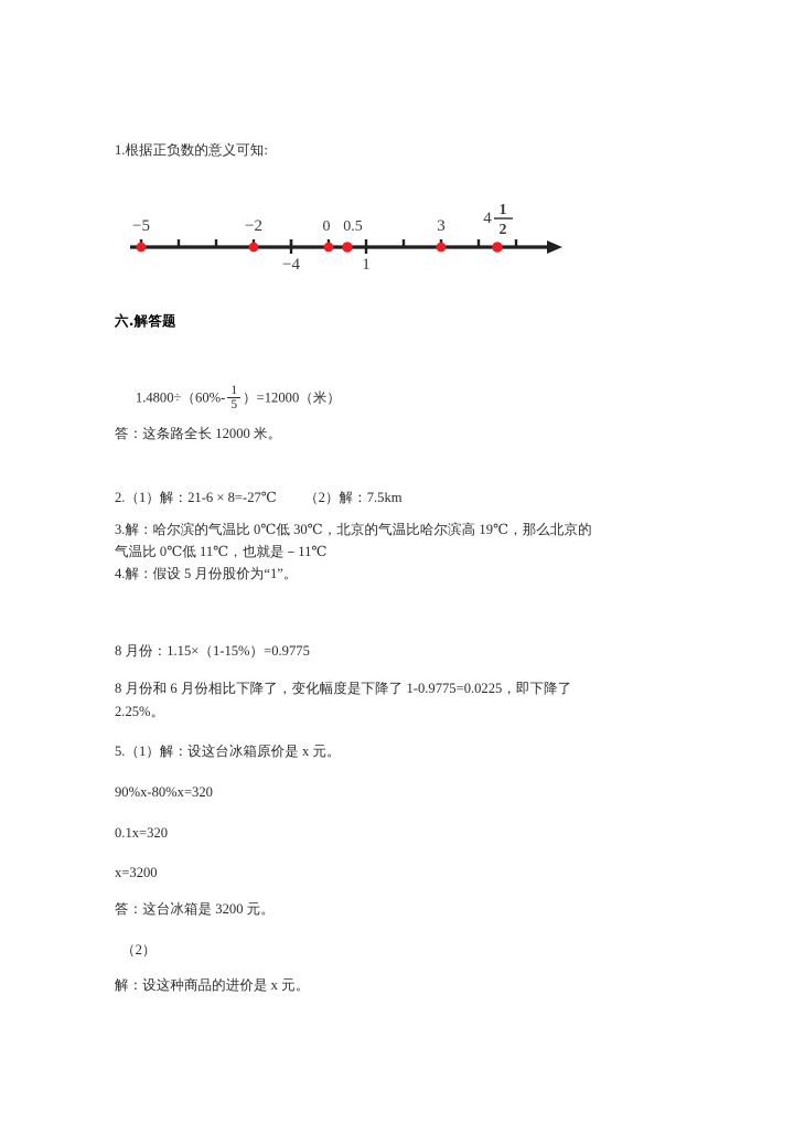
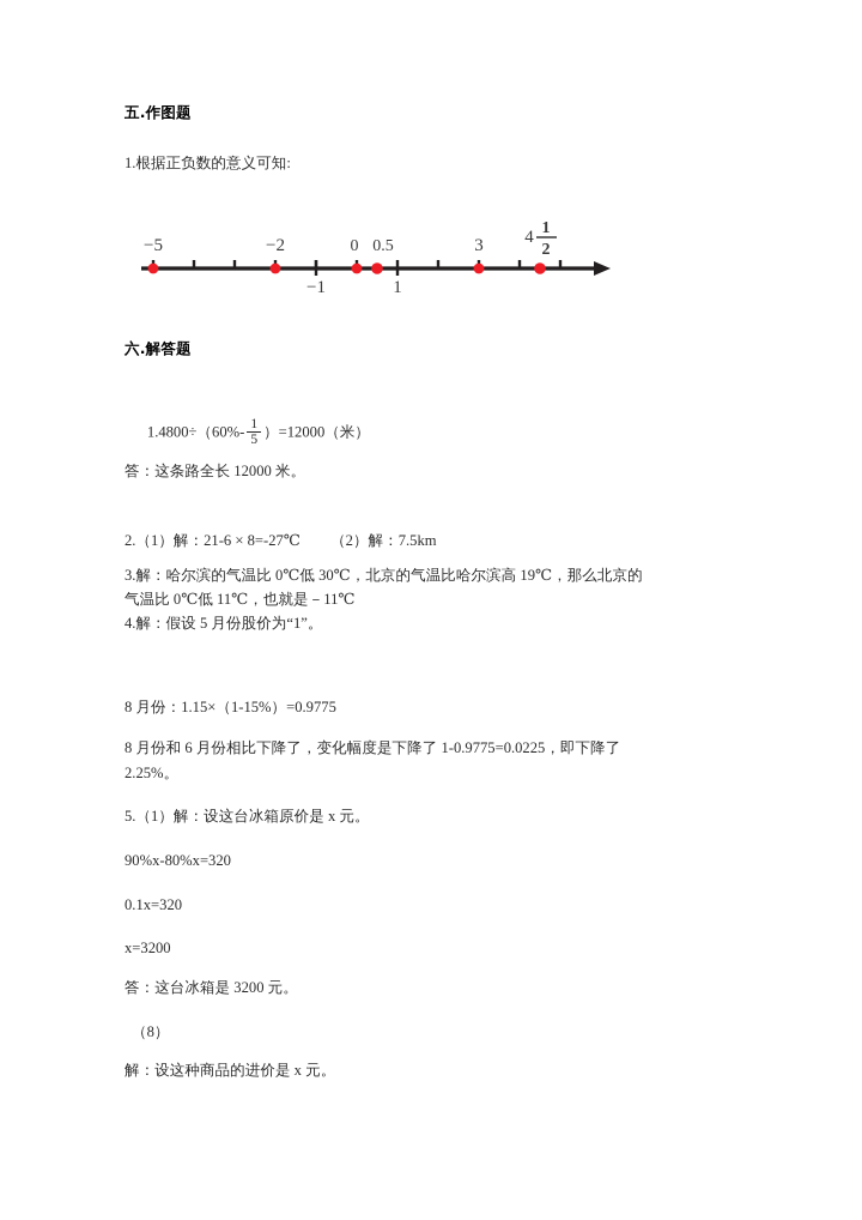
+ 五.作图题
  1.根据正负数的意义可知:
  −5
  −2
  0
  0.5
  3
  4
  1
  2
- −4
+ −1
  1
  六.解答题
  1.4800÷（60%-
  1
  5
  ）=12000（米）
  答：这条路全长 12000 米。
  2.（1）解：21-6 × 8=-27℃ （2）解：7.5km
  3.解：哈尔滨的气温比 0℃低 30℃，北京的气温比哈尔滨高 19℃，那么北京的
  气温比 0℃低 11℃，也就是－11℃
  4.解：假设 5 月份股价为“1”。
  8 月份：1.15×（1-15%）=0.9775
  8 月份和 6 月份相比下降了，变化幅度是下降了 1-0.9775=0.0225，即下降了
  2.25%。
  5.（1）解：设这台冰箱原价是 x 元。
  90%x-80%x=320
  0.1x=320
  x=3200
  答：这台冰箱是 3200 元。
- （2）
+ （8）
  解：设这种商品的进价是 x 元。
